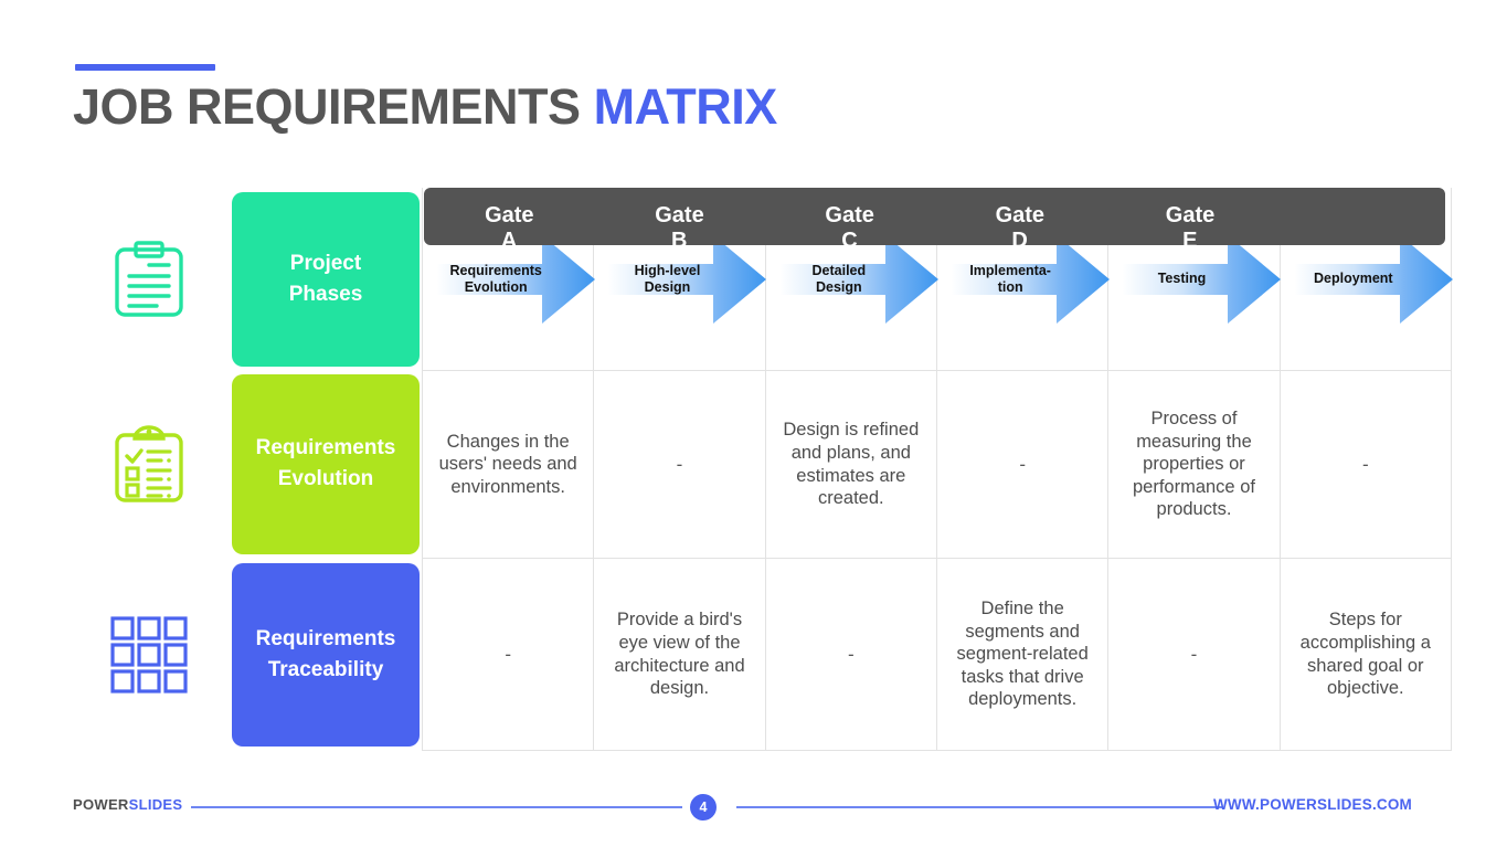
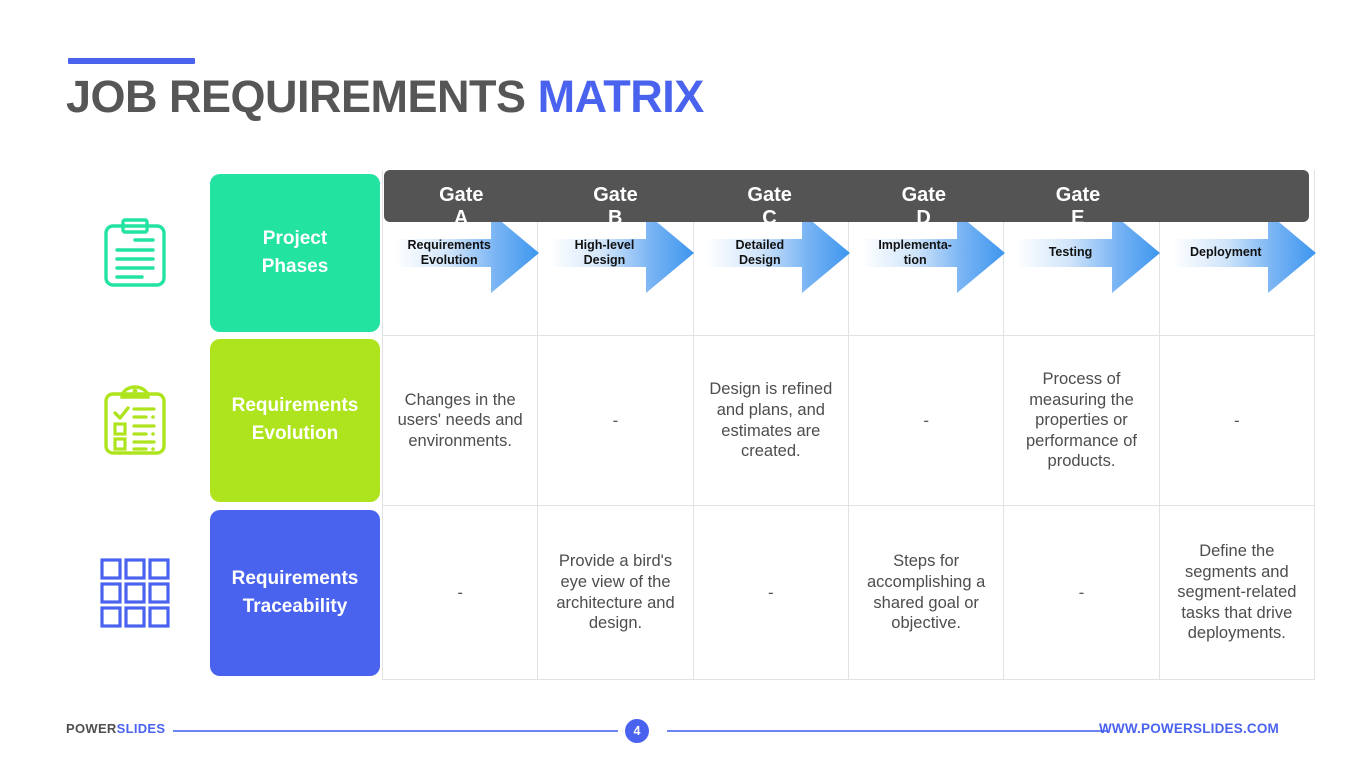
  JOB REQUIREMENTS MATRIX
  Gate A
  Gate B
  Gate C
  Gate D
  Gate E
  Project
  Phases
  Requirements
  Evolution
  High-level
  Design
  Detailed
  Design
  Implementa-
  tion
  Testing
  Deployment
  Requirements
  Evolution
  Changes in the users' needs and environments.
  -
  Design is refined and plans, and estimates are created.
  -
  Process of measuring the properties or performance of products.
  -
  Requirements
  Traceability
  -
  Provide a bird's eye view of the architecture and design.
  -
- Define the segments and segment-related tasks that drive deployments.
+ Steps for accomplishing a shared goal or objective.
  -
- Steps for accomplishing a shared goal or objective.
+ Define the segments and segment-related tasks that drive deployments.
  POWERSLIDES
  4
  WWW.POWERSLIDES.COM
